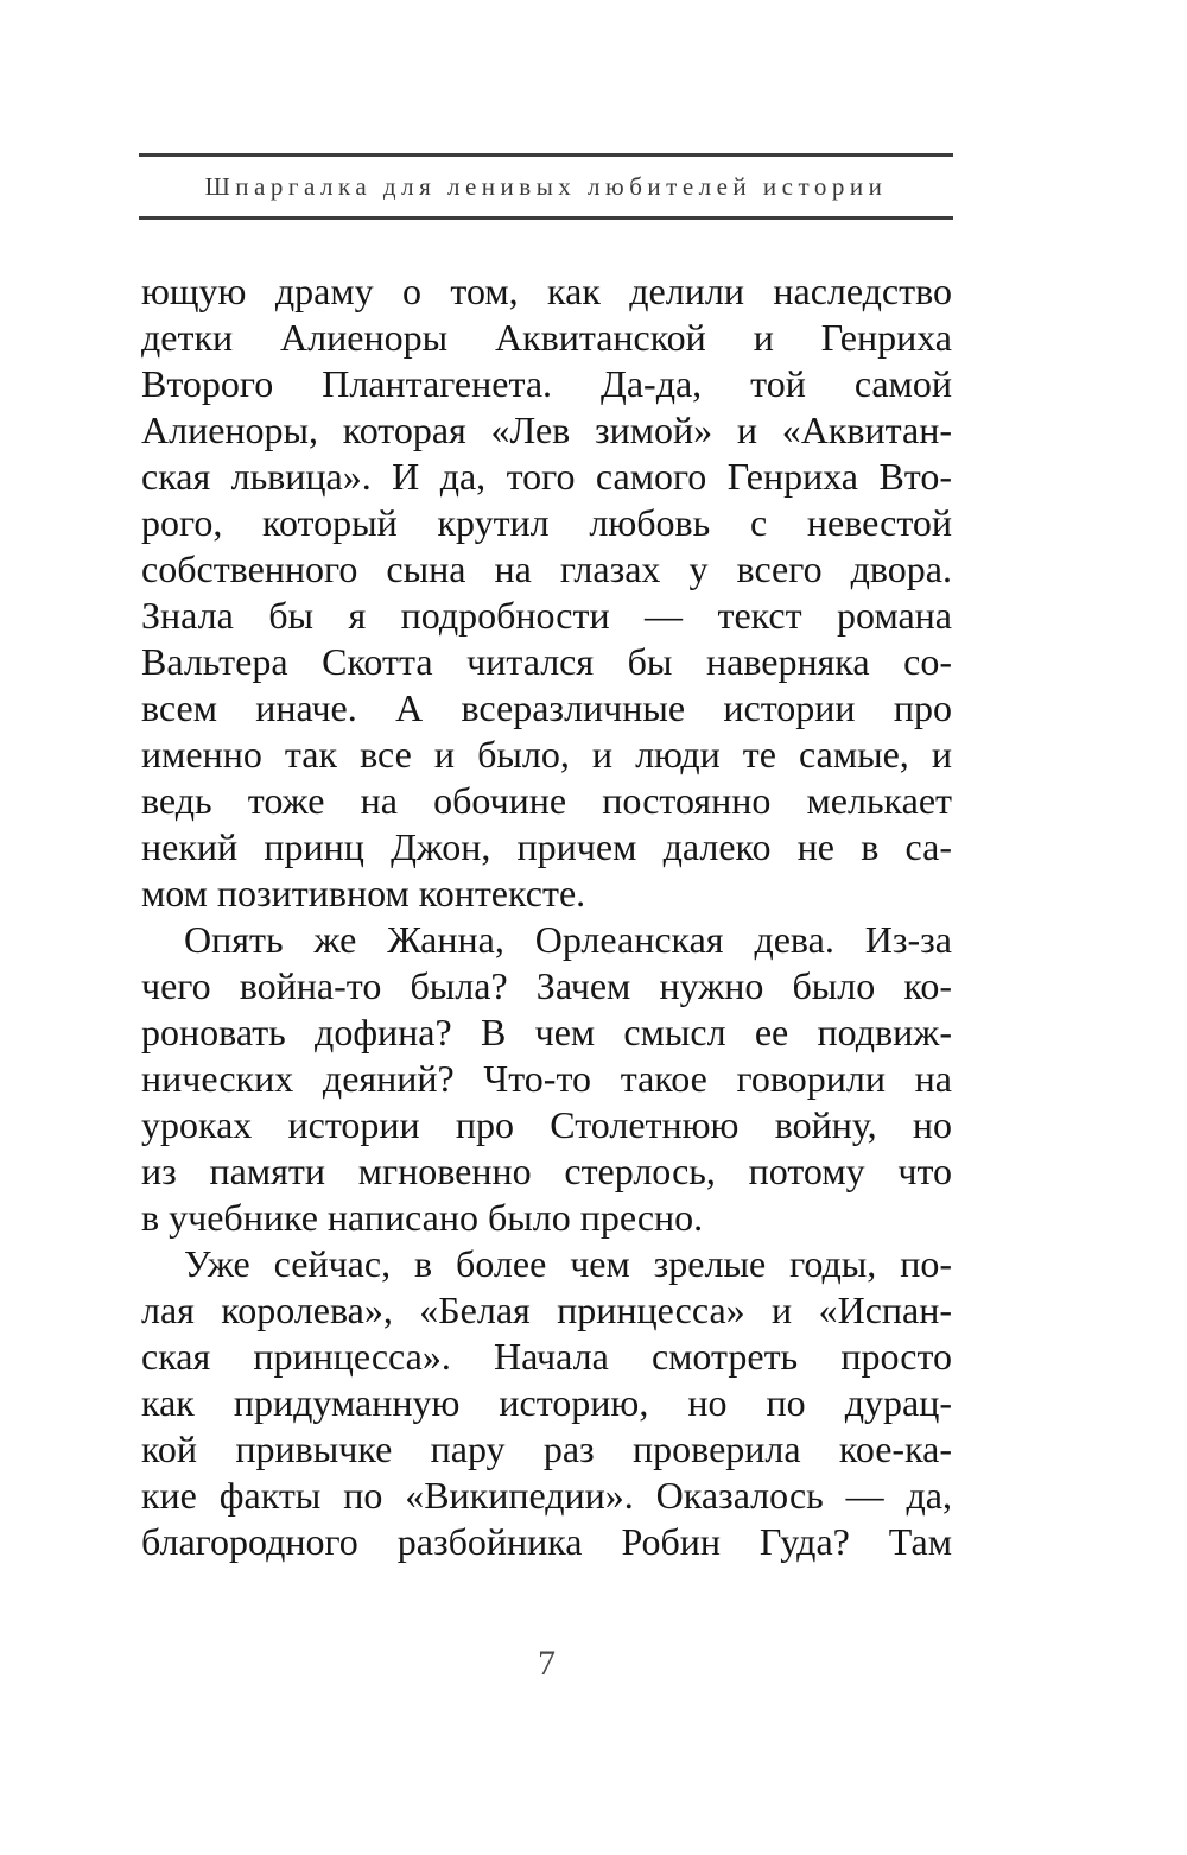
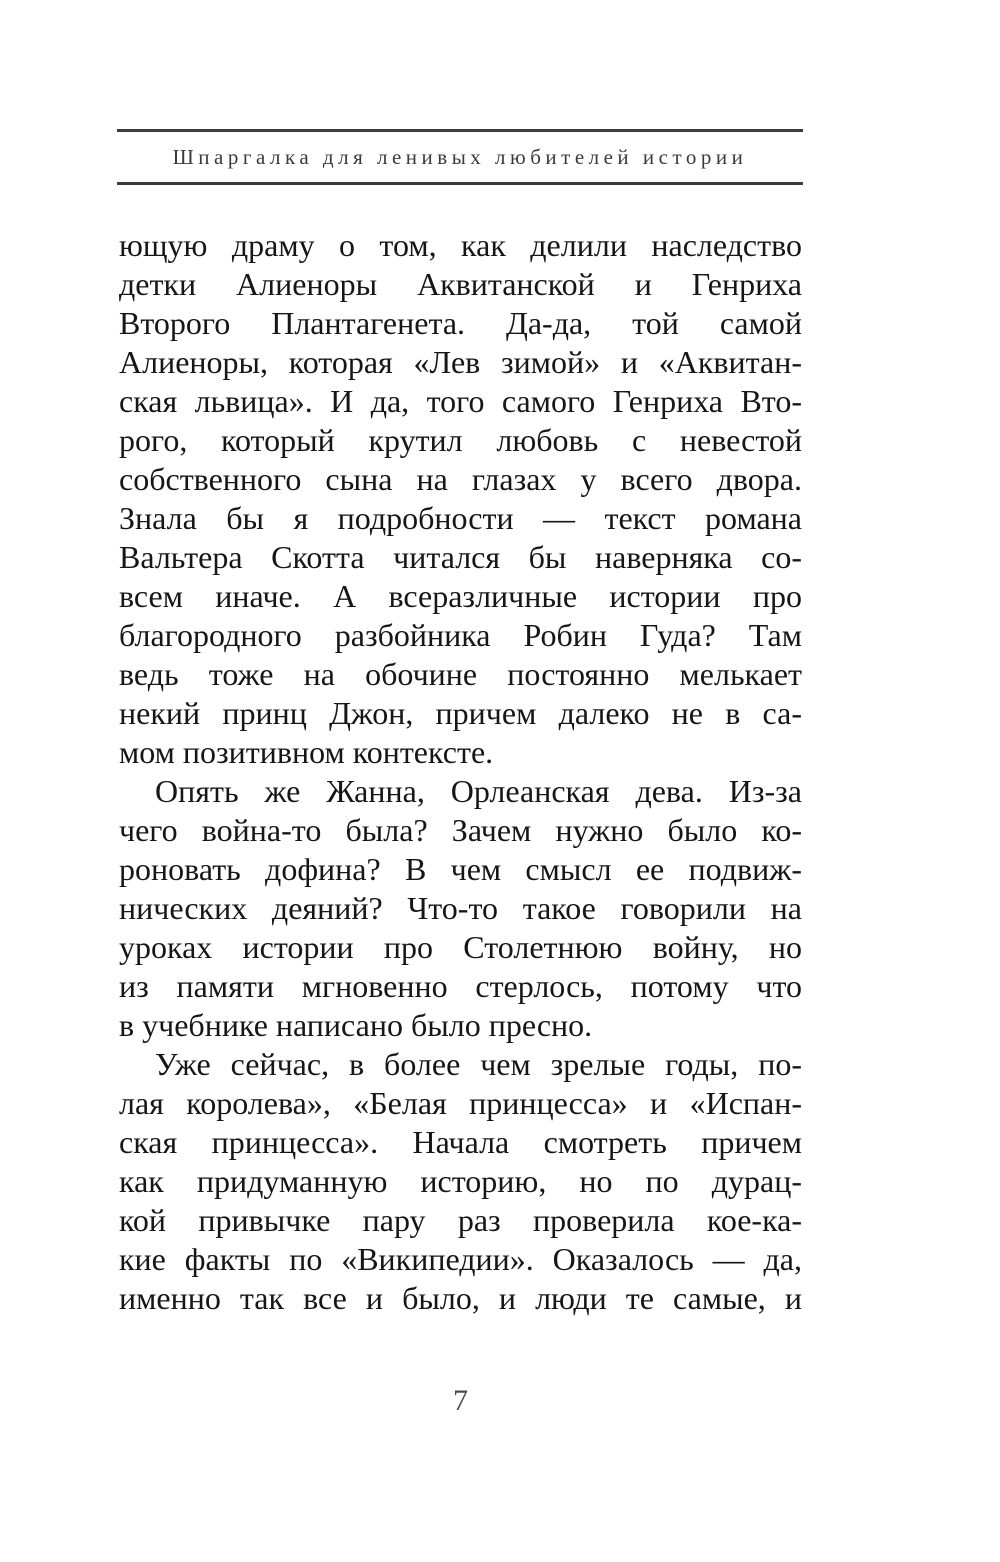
  Шпаргалка для ленивых любителей истории
  ющую драму о том, как делили наследство
  детки Алиеноры Аквитанской и Генриха
  Второго Плантагенета. Да-да, той самой
  Алиеноры, которая «Лев зимой» и «Аквитан-
  ская львица». И да, того самого Генриха Вто-
  рого, который крутил любовь с невестой
  собственного сына на глазах у всего двора.
  Знала бы я подробности — текст романа
  Вальтера Скотта читался бы наверняка со-
  всем иначе. А всеразличные истории про
- именно так все и было, и люди те самые, и
+ благородного разбойника Робин Гуда? Там
  ведь тоже на обочине постоянно мелькает
  некий принц Джон, причем далеко не в са-
  мом позитивном контексте.
  Опять же Жанна, Орлеанская дева. Из-за
  чего война-то была? Зачем нужно было ко-
  роновать дофина? В чем смысл ее подвиж-
  нических деяний? Что-то такое говорили на
  уроках истории про Столетнюю войну, но
  из памяти мгновенно стерлось, потому что
  в учебнике написано было пресно.
  Уже сейчас, в более чем зрелые годы, по-
  лая королева», «Белая принцесса» и «Испан-
- ская принцесса». Начала смотреть просто
+ ская принцесса». Начала смотреть причем
  как придуманную историю, но по дурац-
  кой привычке пару раз проверила кое-ка-
  кие факты по «Википедии». Оказалось — да,
- благородного разбойника Робин Гуда? Там
+ именно так все и было, и люди те самые, и
  7
